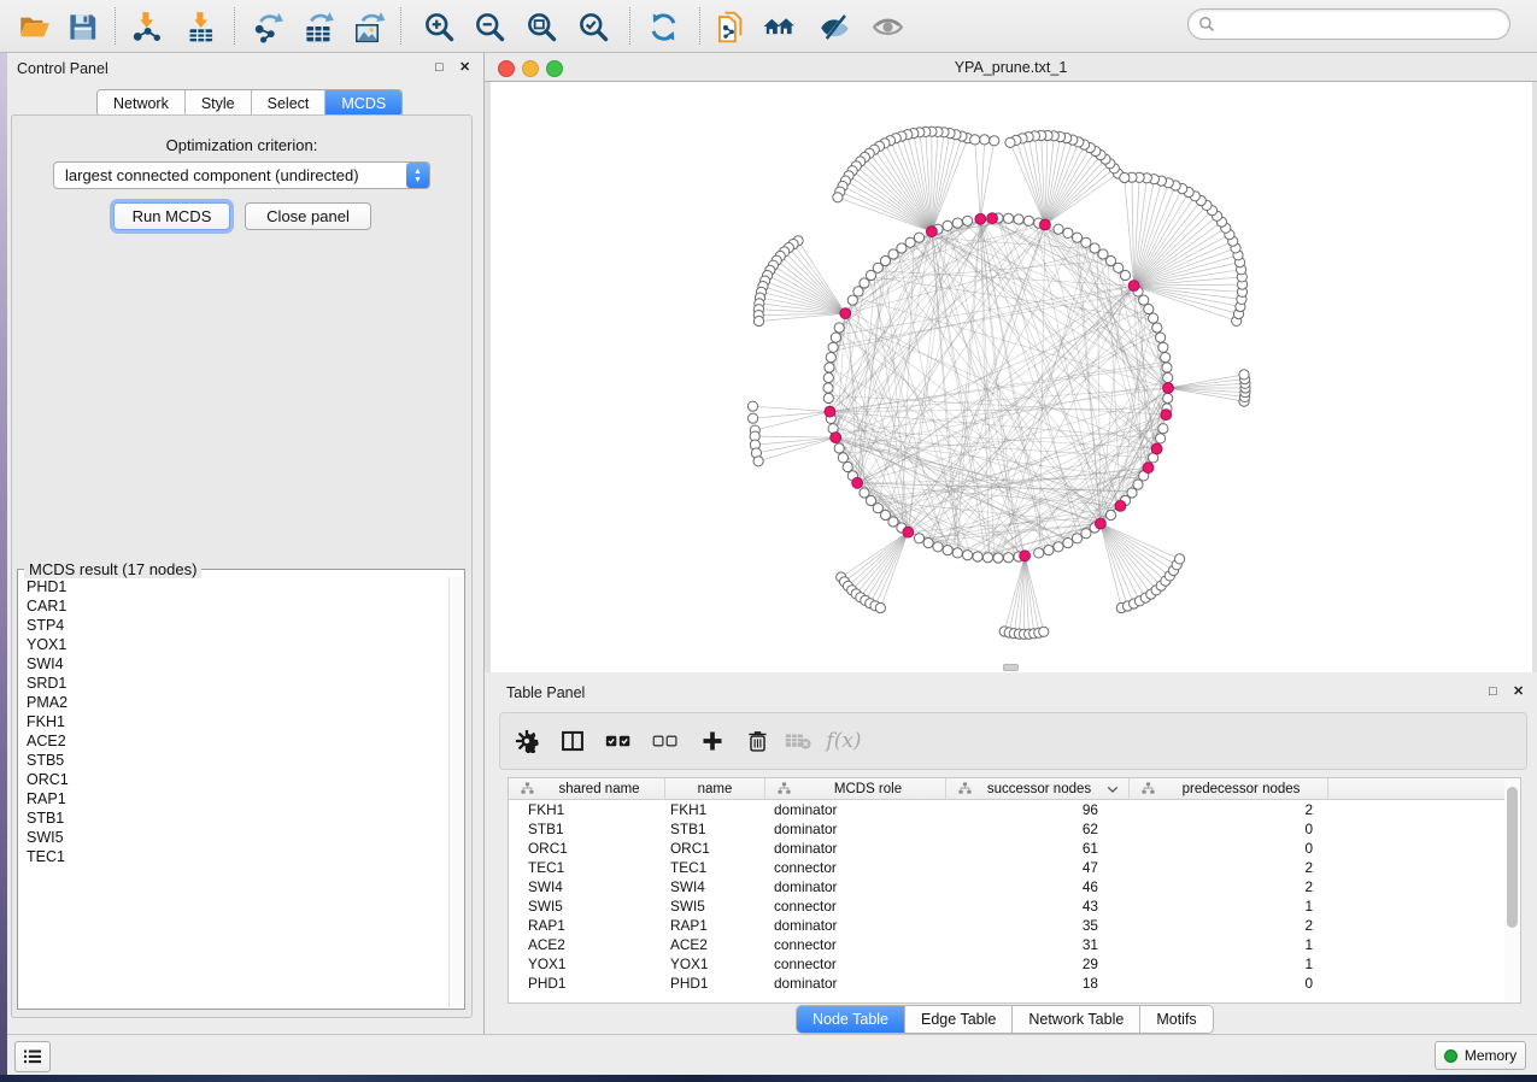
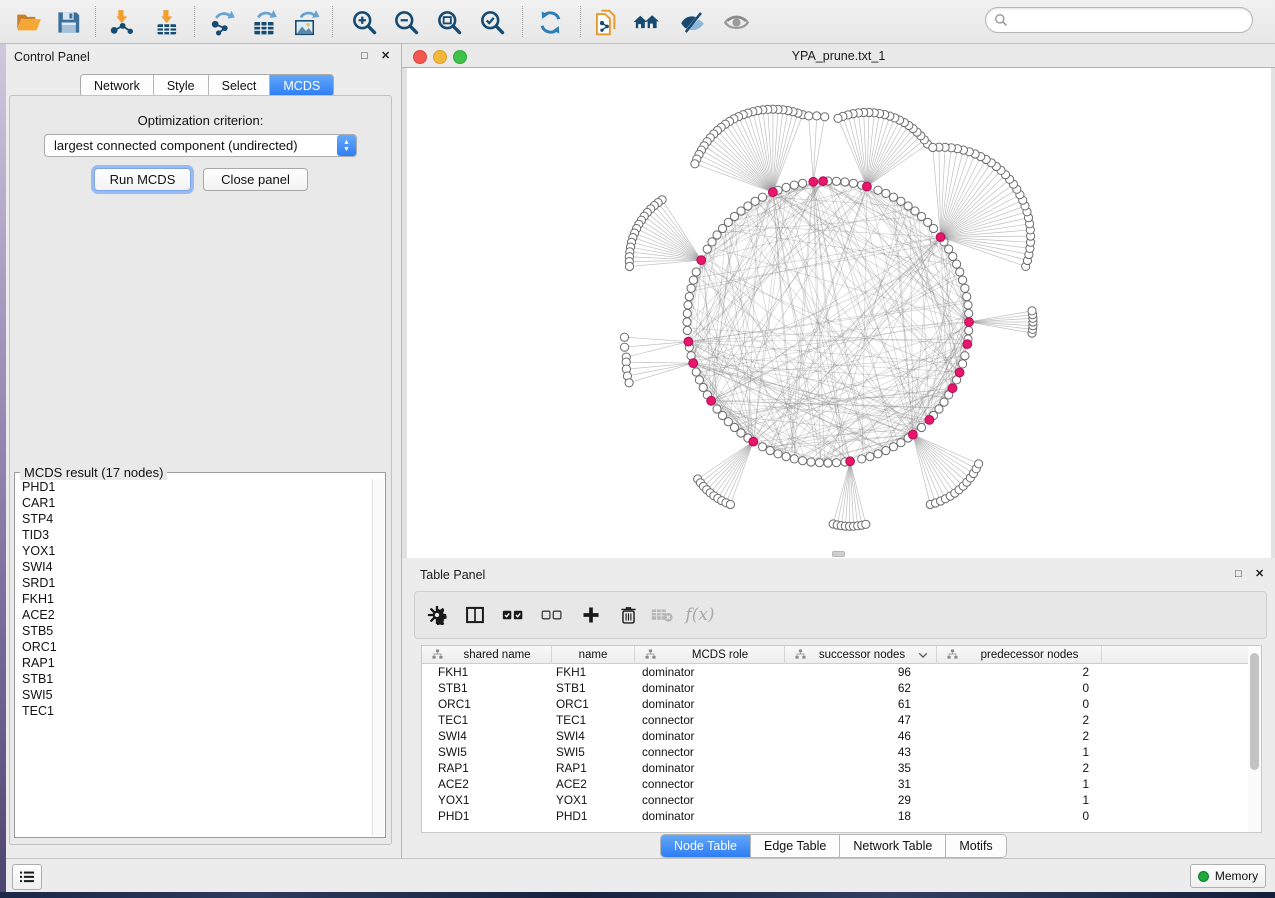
  Control Panel
  □
  ✕
  Network
  Style
  Select
  MCDS
  Optimization criterion:
  largest connected component (undirected)
  Run MCDS
  Close panel
  MCDS result (17 nodes)
  PHD1
  CAR1
  STP4
+ TID3
  YOX1
  SWI4
  SRD1
- PMA2
  FKH1
  ACE2
  STB5
  ORC1
  RAP1
  STB1
  SWI5
  TEC1
  YPA_prune.txt_1
  Table Panel
  □
  ✕
  f(x)
  shared name
  name
  MCDS role
  successor nodes
  predecessor nodes
  FKH1
  FKH1
  dominator
  96
  2
  STB1
  STB1
  dominator
  62
  0
  ORC1
  ORC1
  dominator
  61
  0
  TEC1
  TEC1
  connector
  47
  2
  SWI4
  SWI4
  dominator
  46
  2
  SWI5
  SWI5
  connector
  43
  1
  RAP1
  RAP1
  dominator
  35
  2
  ACE2
  ACE2
  connector
  31
  1
  YOX1
  YOX1
  connector
  29
  1
  PHD1
  PHD1
  dominator
  18
  0
  Node Table
  Edge Table
  Network Table
  Motifs
  Memory
